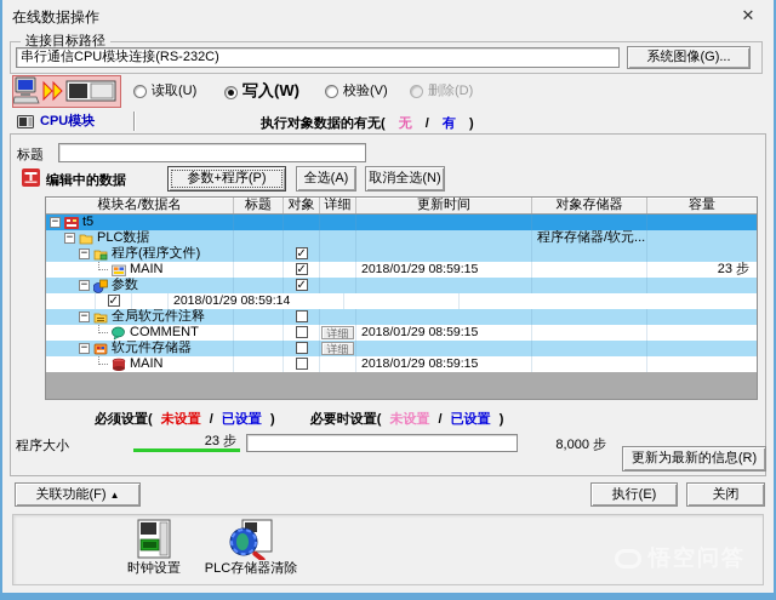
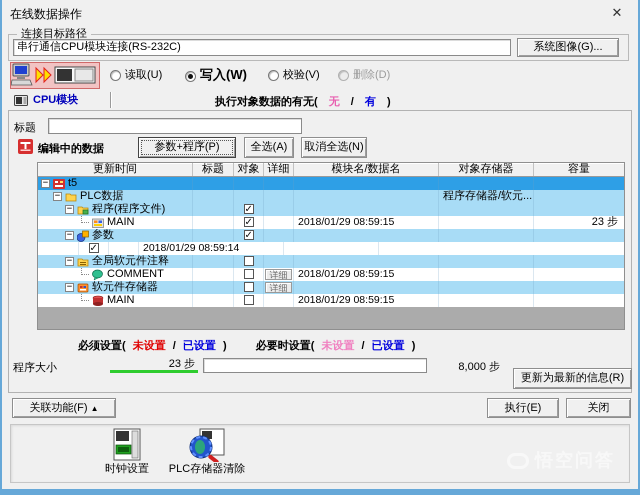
  在线数据操作
  ✕
  连接目标路径
  串行通信CPU模块连接(RS-232C)
  系统图像(G)...
  读取(U)
  写入(W)
  校验(V)
  删除(D)
  CPU模块
  执行对象数据的有无( 无 / 有 )
  标题
  编辑中的数据
  参数+程序(P)
  全选(A)
  取消全选(N)
- 模块名/数据名
+ 更新时间
  标题
  对象
  详细
- 更新时间
+ 模块名/数据名
  对象存储器
  容量
  −
  t5
  −
  PLC数据
  程序存储器/软元...
  −
  程序(程序文件)
  MAIN
  2018/01/29 08:59:15
  23 步
  −
  参数
  2018/01/29 08:59:14
  −
  全局软元件注释
  COMMENT
  详细
  2018/01/29 08:59:15
  −
  软元件存储器
  详细
  MAIN
  2018/01/29 08:59:15
  必须设置( 未设置 / 已设置 ) 必要时设置( 未设置 / 已设置 )
  程序大小
  23 步
  8,000 步
  更新为最新的信息(R)
  关联功能(F) ▲
  执行(E)
  关闭
  时钟设置
  PLC存储器清除
